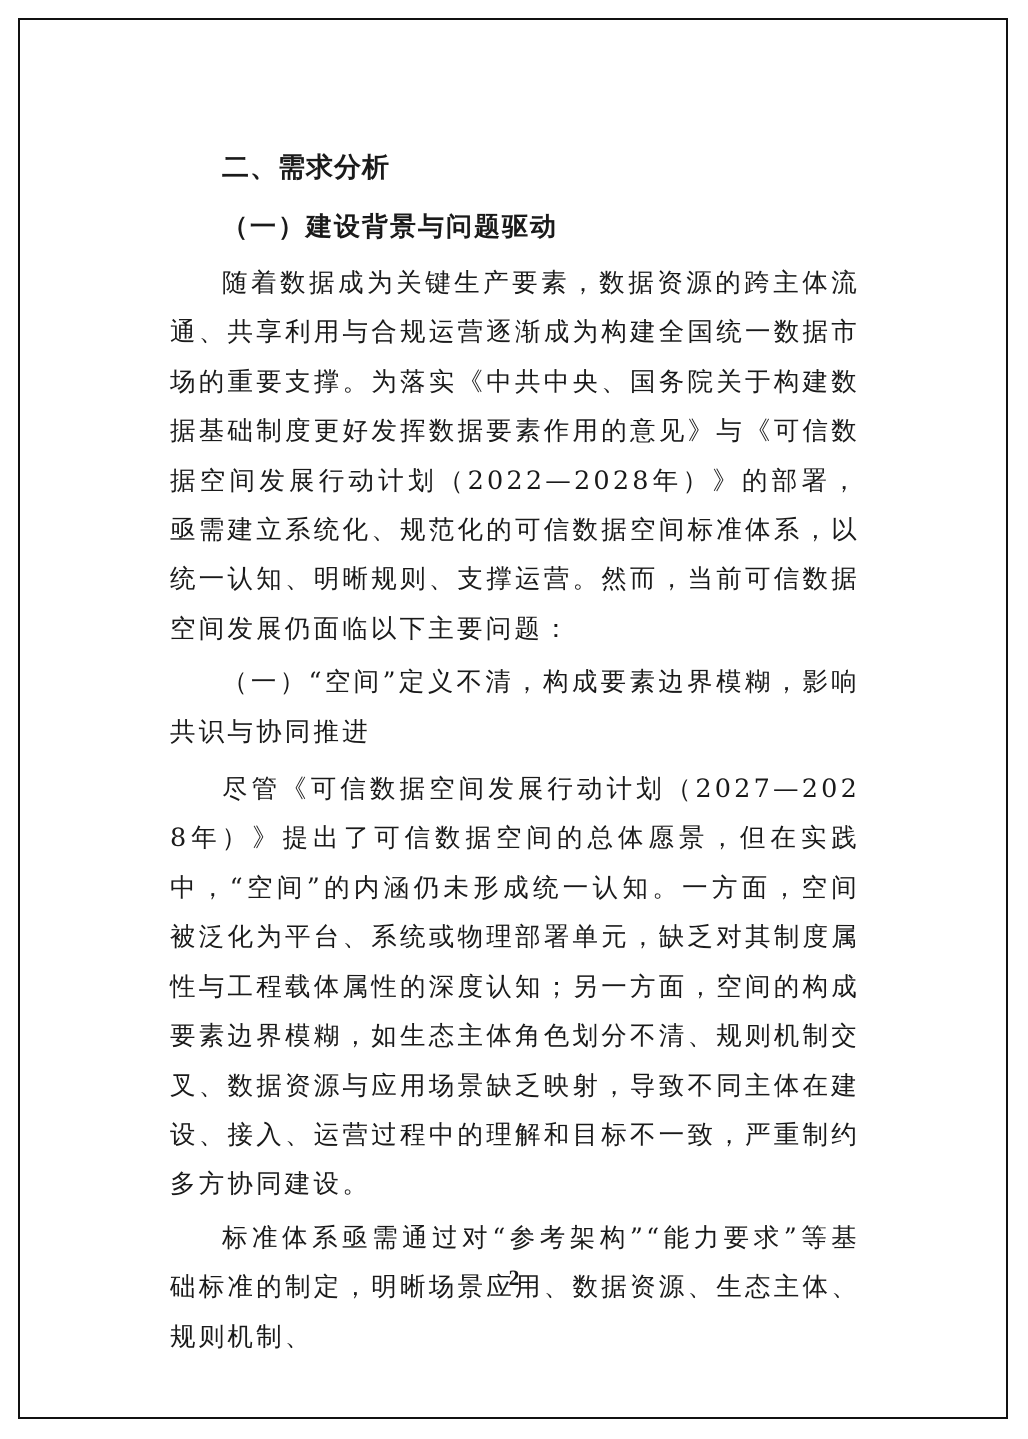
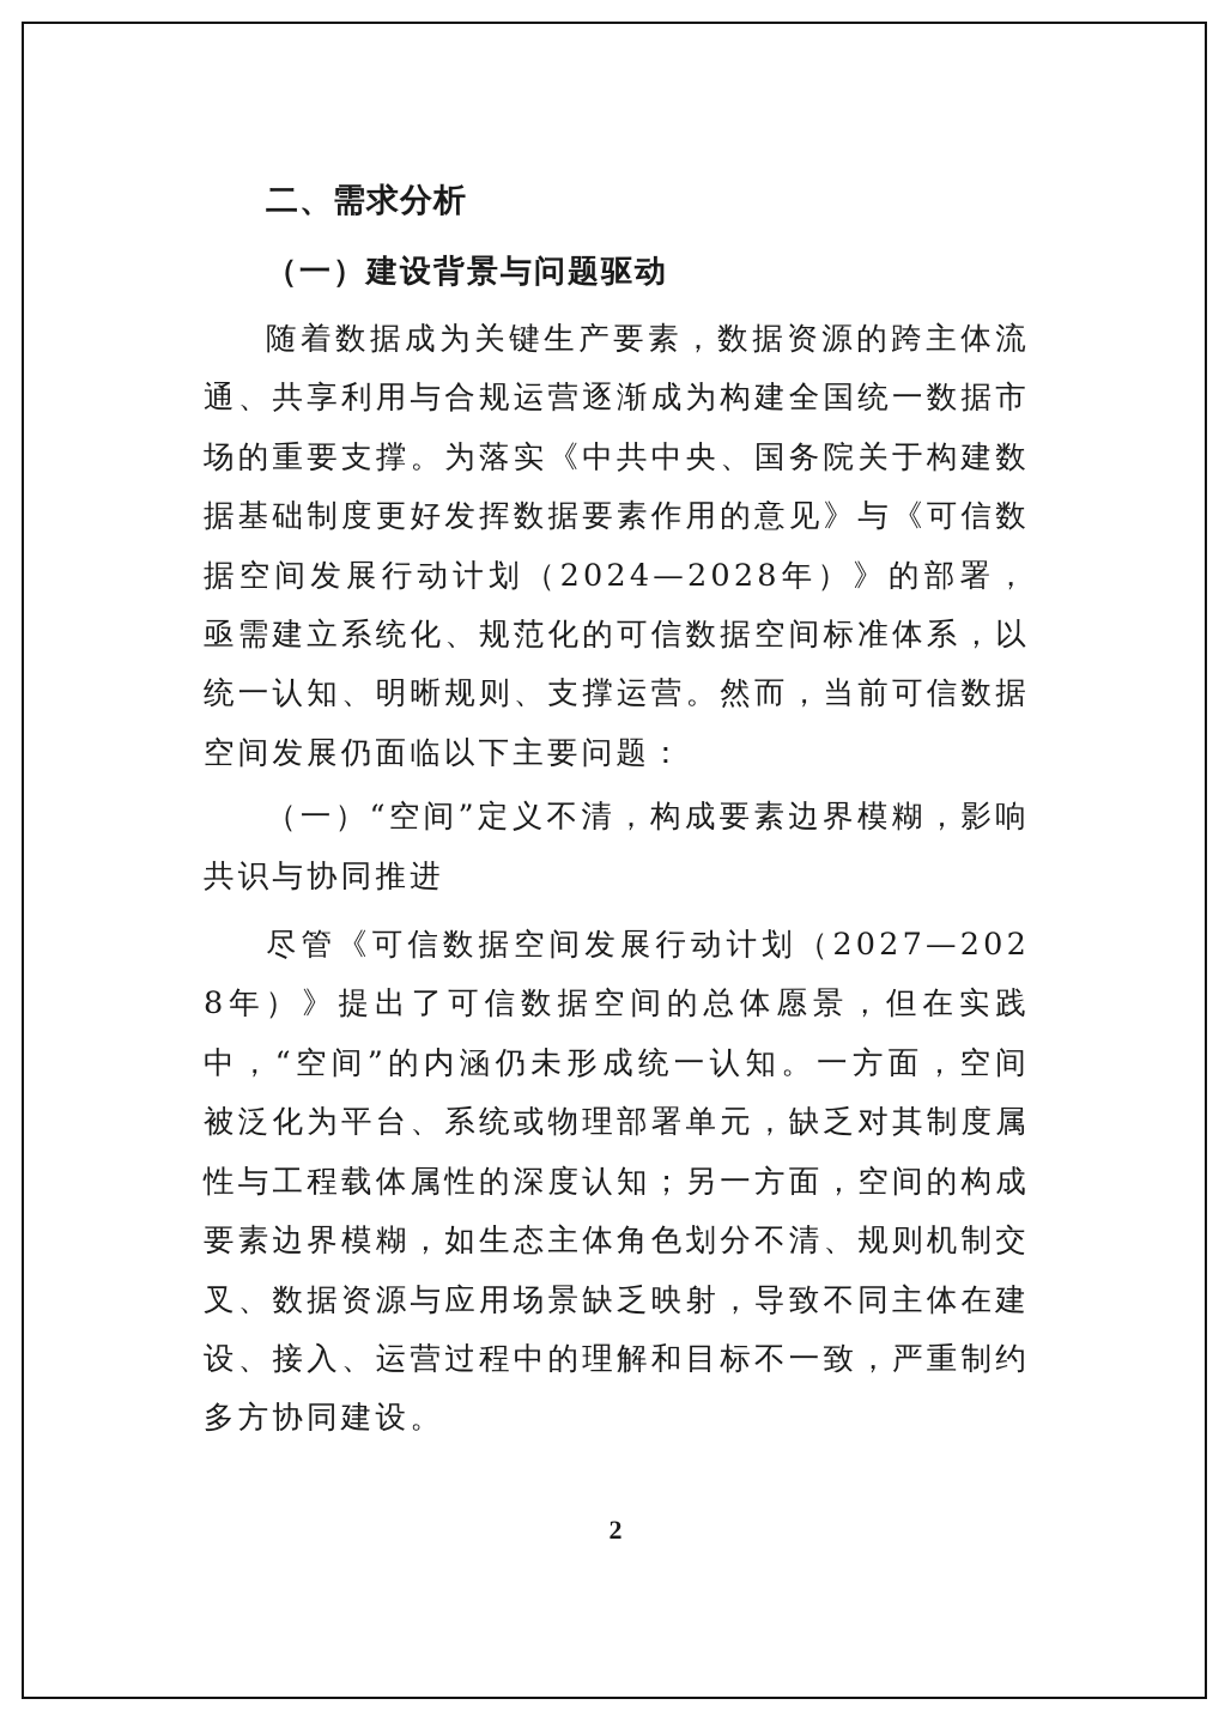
  二、需求分析
  （一）建设背景与问题驱动
- 随着数据成为关键生产要素，数据资源的跨主体流通、共享利用与合规运营逐渐成为构建全国统一数据市场的重要支撑。为落实《中共中央、国务院关于构建数据基础制度更好发挥数据要素作用的意见》与《可信数据空间发展行动计划（2022—2028年）》的部署，亟需建立系统化、规范化的可信数据空间标准体系，以统一认知、明晰规则、支撑运营。然而，当前可信数据空间发展仍面临以下主要问题：
+ 随着数据成为关键生产要素，数据资源的跨主体流通、共享利用与合规运营逐渐成为构建全国统一数据市场的重要支撑。为落实《中共中央、国务院关于构建数据基础制度更好发挥数据要素作用的意见》与《可信数据空间发展行动计划（2024—2028年）》的部署，亟需建立系统化、规范化的可信数据空间标准体系，以统一认知、明晰规则、支撑运营。然而，当前可信数据空间发展仍面临以下主要问题：
  （一）“空间”定义不清，构成要素边界模糊，影响共识与协同推进
  尽管《可信数据空间发展行动计划（2027—2028年）》提出了可信数据空间的总体愿景，但在实践中，“空间”的内涵仍未形成统一认知。一方面，空间被泛化为平台、系统或物理部署单元，缺乏对其制度属性与工程载体属性的深度认知；另一方面，空间的构成要素边界模糊，如生态主体角色划分不清、规则机制交叉、数据资源与应用场景缺乏映射，导致不同主体在建设、接入、运营过程中的理解和目标不一致，严重制约多方协同建设。
- 标准体系亟需通过对“参考架构”“能力要求”等基础标准的制定，明晰场景应用、数据资源、生态主体、规则机制、
  2
